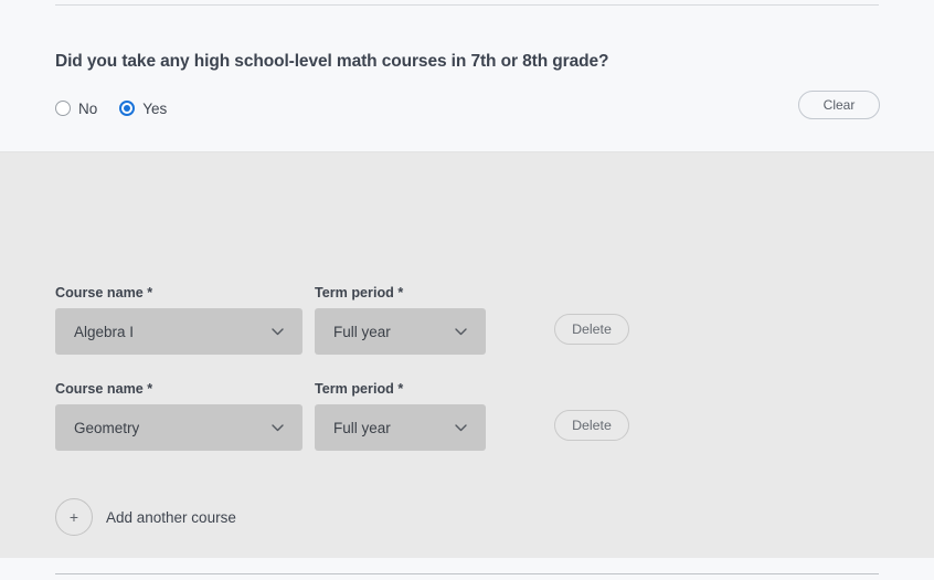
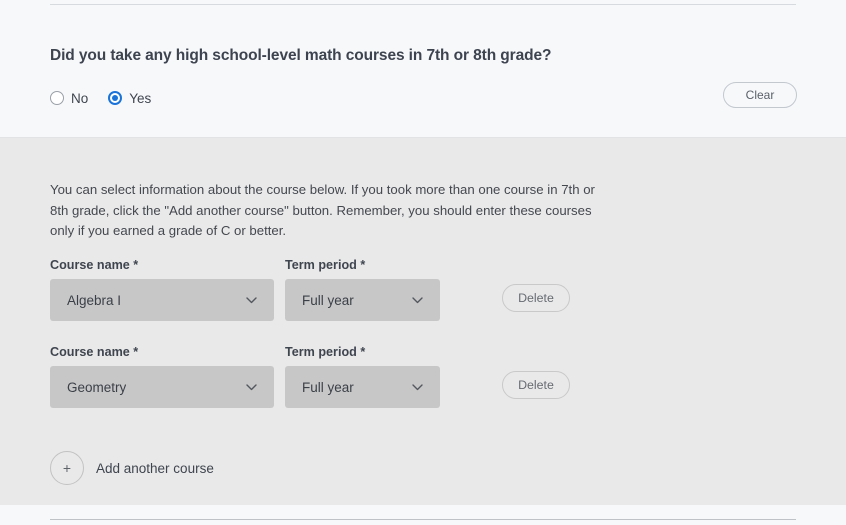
  Did you take any high school-level math courses in 7th or 8th grade?
  No
  Yes
  Clear
+ You can select information about the course below. If you took more than one course in 7th or 8th grade, click the "Add another course" button. Remember, you should enter these courses only if you earned a grade of C or better.
  Course name *
  Algebra I
  Term period *
  Full year
  Delete
  Course name *
  Geometry
  Term period *
  Full year
  Delete
  +
  Add another course
